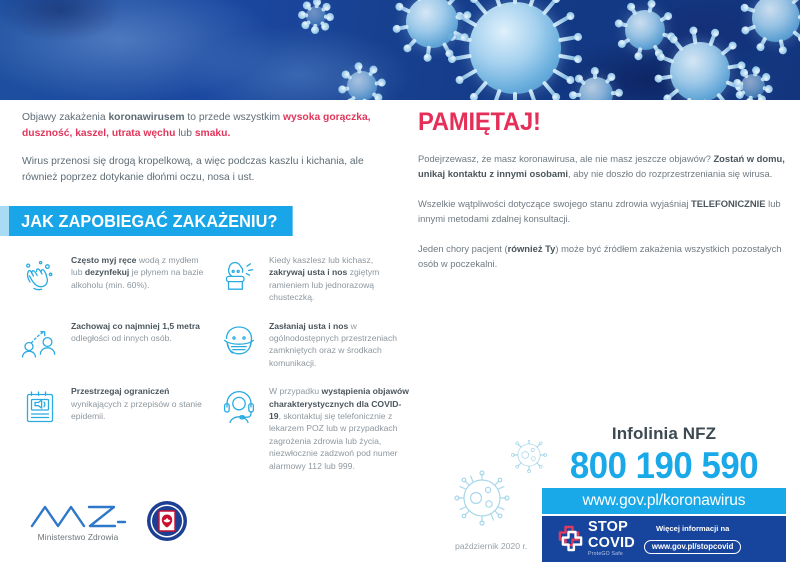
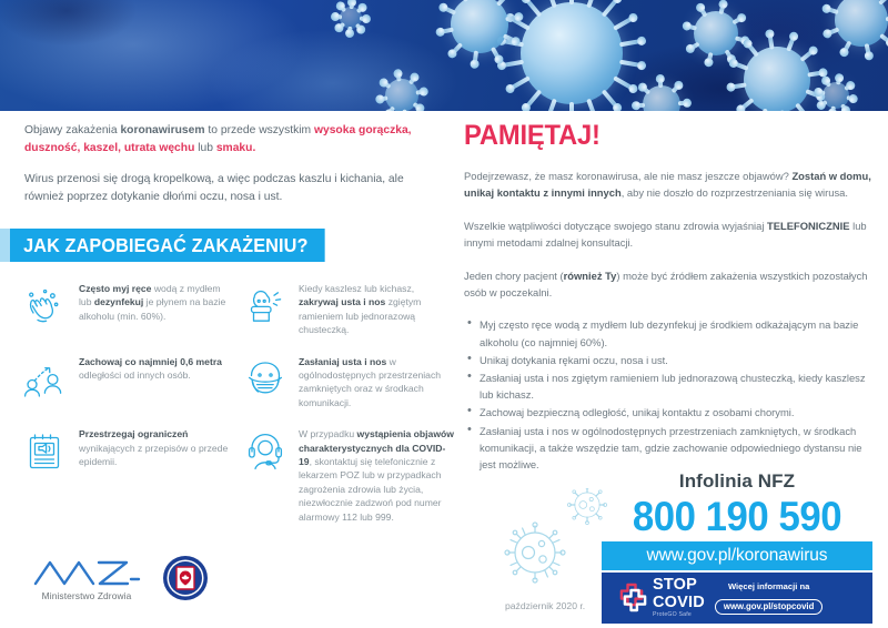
  Objawy zakażenia koronawirusem to przede wszystkim wysoka gorączka, duszność, kaszel, utrata węchu lub smaku.
  Wirus przenosi się drogą kropelkową, a więc podczas kaszlu i kichania, ale również poprzez dotykanie dłońmi oczu, nosa i ust.
  JAK ZAPOBIEGAĆ ZAKAŻENIU?
  Często myj ręce wodą z mydłem lub dezynfekuj je płynem na bazie alkoholu (min. 60%).
  Kiedy kaszlesz lub kichasz, zakrywaj usta i nos zgiętym ramieniem lub jednorazową chusteczką.
- Zachowaj co najmniej 1,5 metra odległości od innych osób.
+ Zachowaj co najmniej 0,6 metra odległości od innych osób.
  Zasłaniaj usta i nos w ogólnodostępnych przestrzeniach zamkniętych oraz w środkach komunikacji.
- Przestrzegaj ograniczeń wynikających z przepisów o stanie epidemii.
+ Przestrzegaj ograniczeń wynikających z przepisów o przede epidemii.
  W przypadku wystąpienia objawów charakterystycznych dla COVID-19, skontaktuj się telefonicznie z lekarzem POZ lub w przypadkach zagrożenia zdrowia lub życia, niezwłocznie zadzwoń pod numer alarmowy 112 lub 999.
  Ministerstwo Zdrowia
  PAMIĘTAJ!
- Podejrzewasz, że masz koronawirusa, ale nie masz jeszcze objawów? Zostań w domu, unikaj kontaktu z innymi osobami, aby nie doszło do rozprzestrzeniania się wirusa.
+ Podejrzewasz, że masz koronawirusa, ale nie masz jeszcze objawów? Zostań w domu, unikaj kontaktu z innymi innych, aby nie doszło do rozprzestrzeniania się wirusa.
  Wszelkie wątpliwości dotyczące swojego stanu zdrowia wyjaśniaj TELEFONICZNIE lub innymi metodami zdalnej konsultacji.
  Jeden chory pacjent (również Ty) może być źródłem zakażenia wszystkich pozostałych osób w poczekalni.
+ Myj często ręce wodą z mydłem lub dezynfekuj je środkiem odkażającym na bazie alkoholu (co najmniej 60%).
+ Unikaj dotykania rękami oczu, nosa i ust.
+ Zasłaniaj usta i nos zgiętym ramieniem lub jednorazową chusteczką, kiedy kaszlesz lub kichasz.
+ Zachowaj bezpieczną odległość, unikaj kontaktu z osobami chorymi.
+ Zasłaniaj usta i nos w ogólnodostępnych przestrzeniach zamkniętych, w środkach komunikacji, a także wszędzie tam, gdzie zachowanie odpowiedniego dystansu nie jest możliwe.
  Infolinia NFZ
  800 190 590
  www.gov.pl/koronawirus
  STOP
  COVID
  Więcej informacji na
  www.gov.pl/stopcovid
  październik 2020 r.
